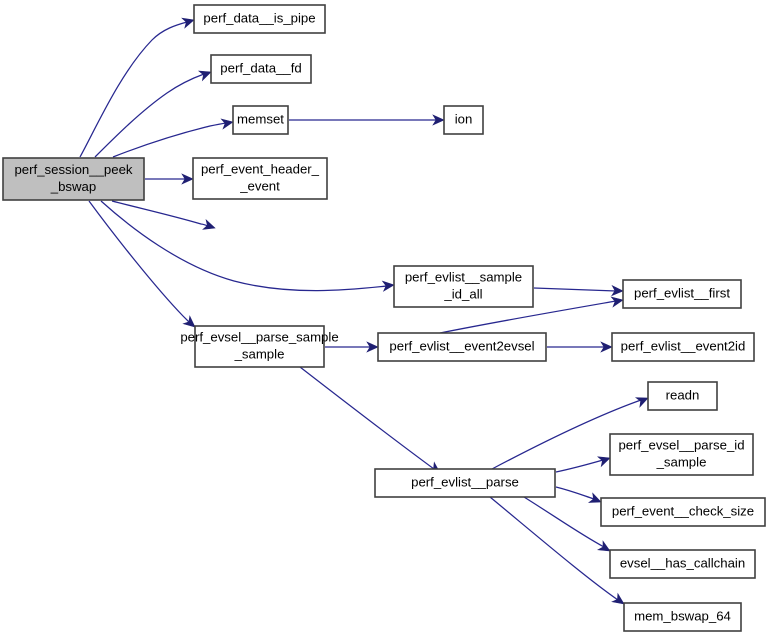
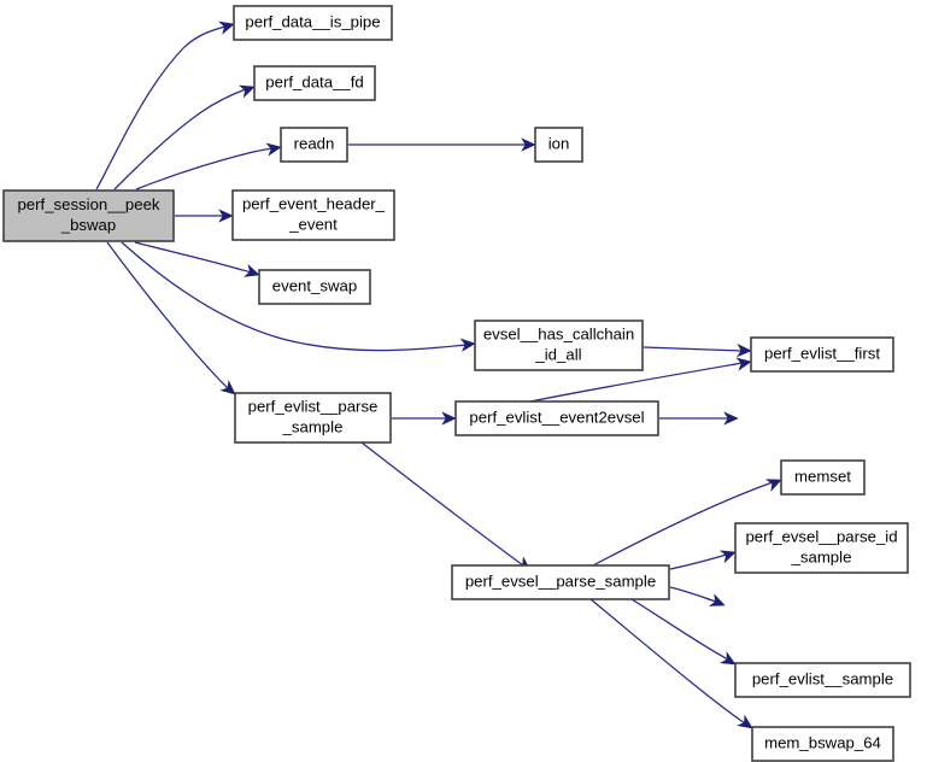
  perf_session__peek
  _bswap
  perf_data__is_pipe
  perf_data__fd
- memset
+ readn
  perf_event_header_
  _event
+ event_swap
  ion
- perf_evlist__sample
+ evsel__has_callchain
  _id_all
- perf_evsel__parse_sample
+ perf_evlist__parse
  _sample
  perf_evlist__event2evsel
  perf_evlist__first
- perf_evlist__event2id
- readn
+ memset
  perf_evsel__parse_id
  _sample
- perf_evlist__parse
+ perf_evsel__parse_sample
- perf_event__check_size
- evsel__has_callchain
+ perf_evlist__sample
  mem_bswap_64
